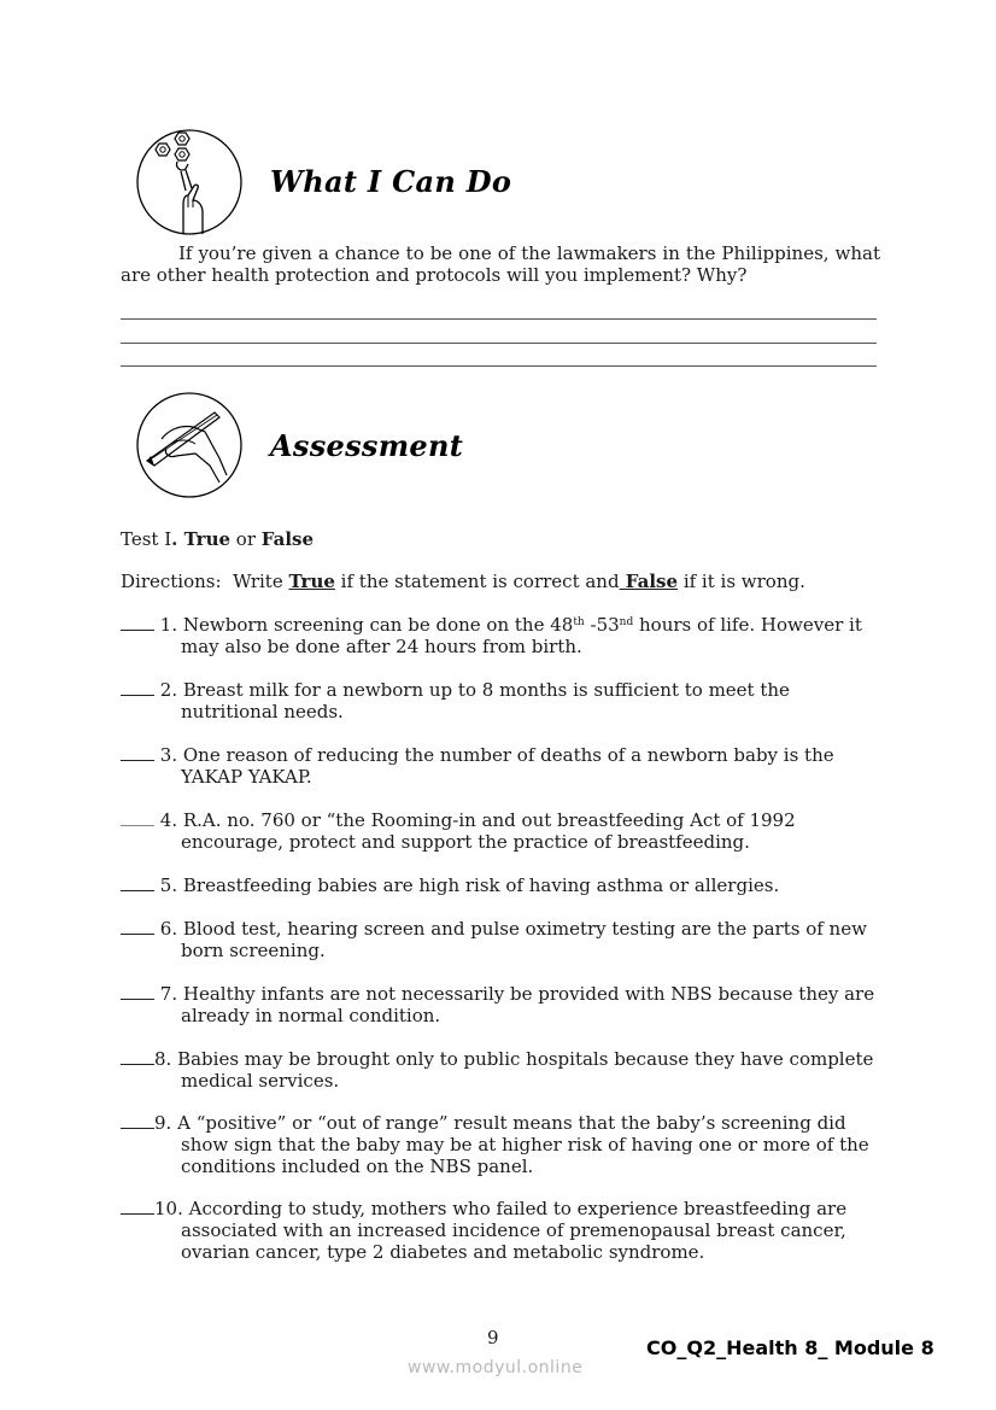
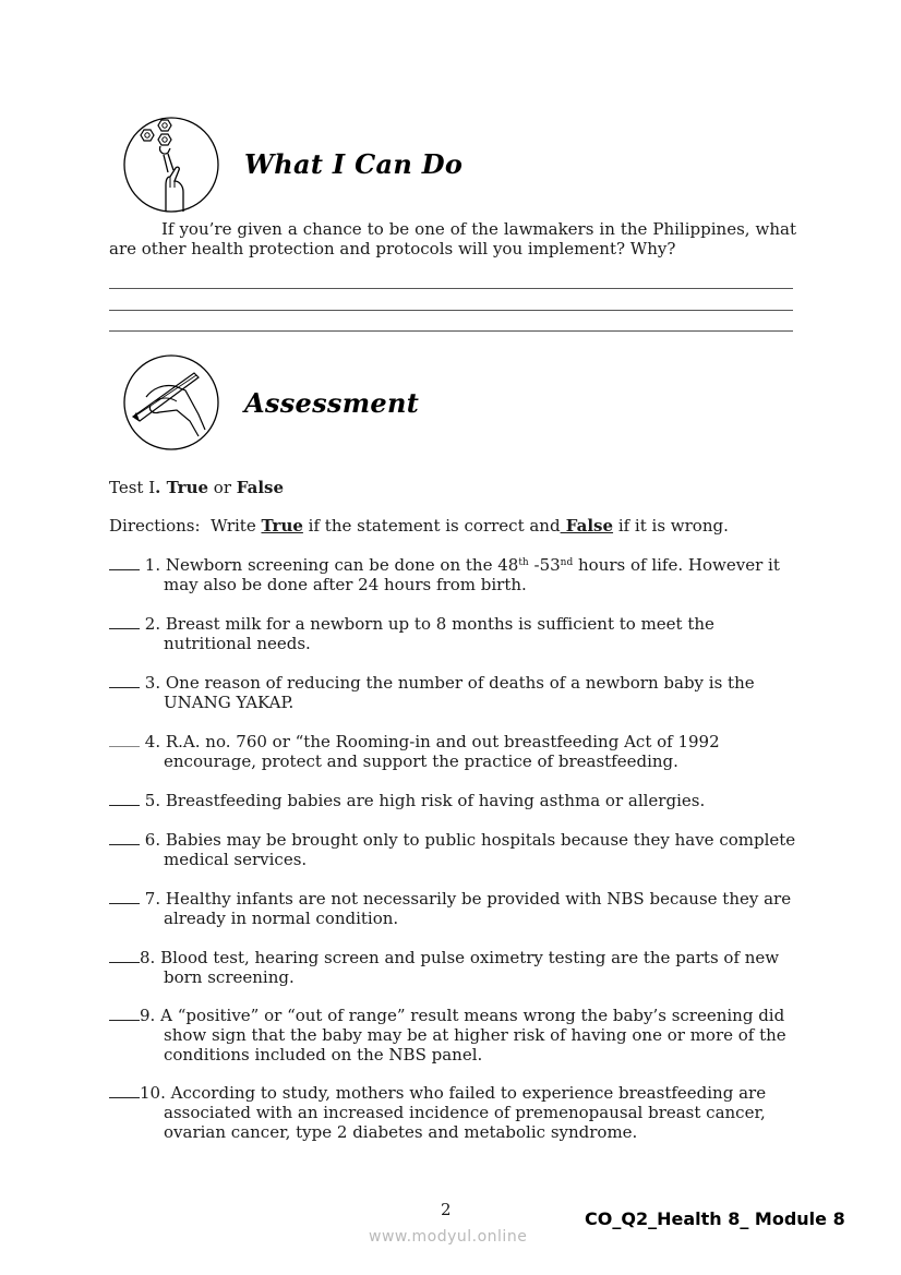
  What I Can Do
  If you’re given a chance to be one of the lawmakers in the Philippines, what are other health protection and protocols will you implement? Why?
  Assessment
  Test I. True or False
  Directions: Write True if the statement is correct and False if it is wrong.
  1. Newborn screening can be done on the 48th -53nd hours of life. However it may also be done after 24 hours from birth.
  2. Breast milk for a newborn up to 8 months is sufficient to meet the nutritional needs.
- 3. One reason of reducing the number of deaths of a newborn baby is the YAKAP YAKAP.
+ 3. One reason of reducing the number of deaths of a newborn baby is the UNANG YAKAP.
  4. R.A. no. 760 or “the Rooming-in and out breastfeeding Act of 1992 encourage, protect and support the practice of breastfeeding.
  5. Breastfeeding babies are high risk of having asthma or allergies.
- 6. Blood test, hearing screen and pulse oximetry testing are the parts of new born screening.
+ 6. Babies may be brought only to public hospitals because they have complete medical services.
  7. Healthy infants are not necessarily be provided with NBS because they are already in normal condition.
- 8. Babies may be brought only to public hospitals because they have complete medical services.
+ 8. Blood test, hearing screen and pulse oximetry testing are the parts of new born screening.
- 9. A “positive” or “out of range” result means that the baby’s screening did show sign that the baby may be at higher risk of having one or more of the conditions included on the NBS panel.
+ 9. A “positive” or “out of range” result means wrong the baby’s screening did show sign that the baby may be at higher risk of having one or more of the conditions included on the NBS panel.
  10. According to study, mothers who failed to experience breastfeeding are associated with an increased incidence of premenopausal breast cancer, ovarian cancer, type 2 diabetes and metabolic syndrome.
- 9
+ 2
  CO_Q2_Health 8_ Module 8
  www.modyul.online
